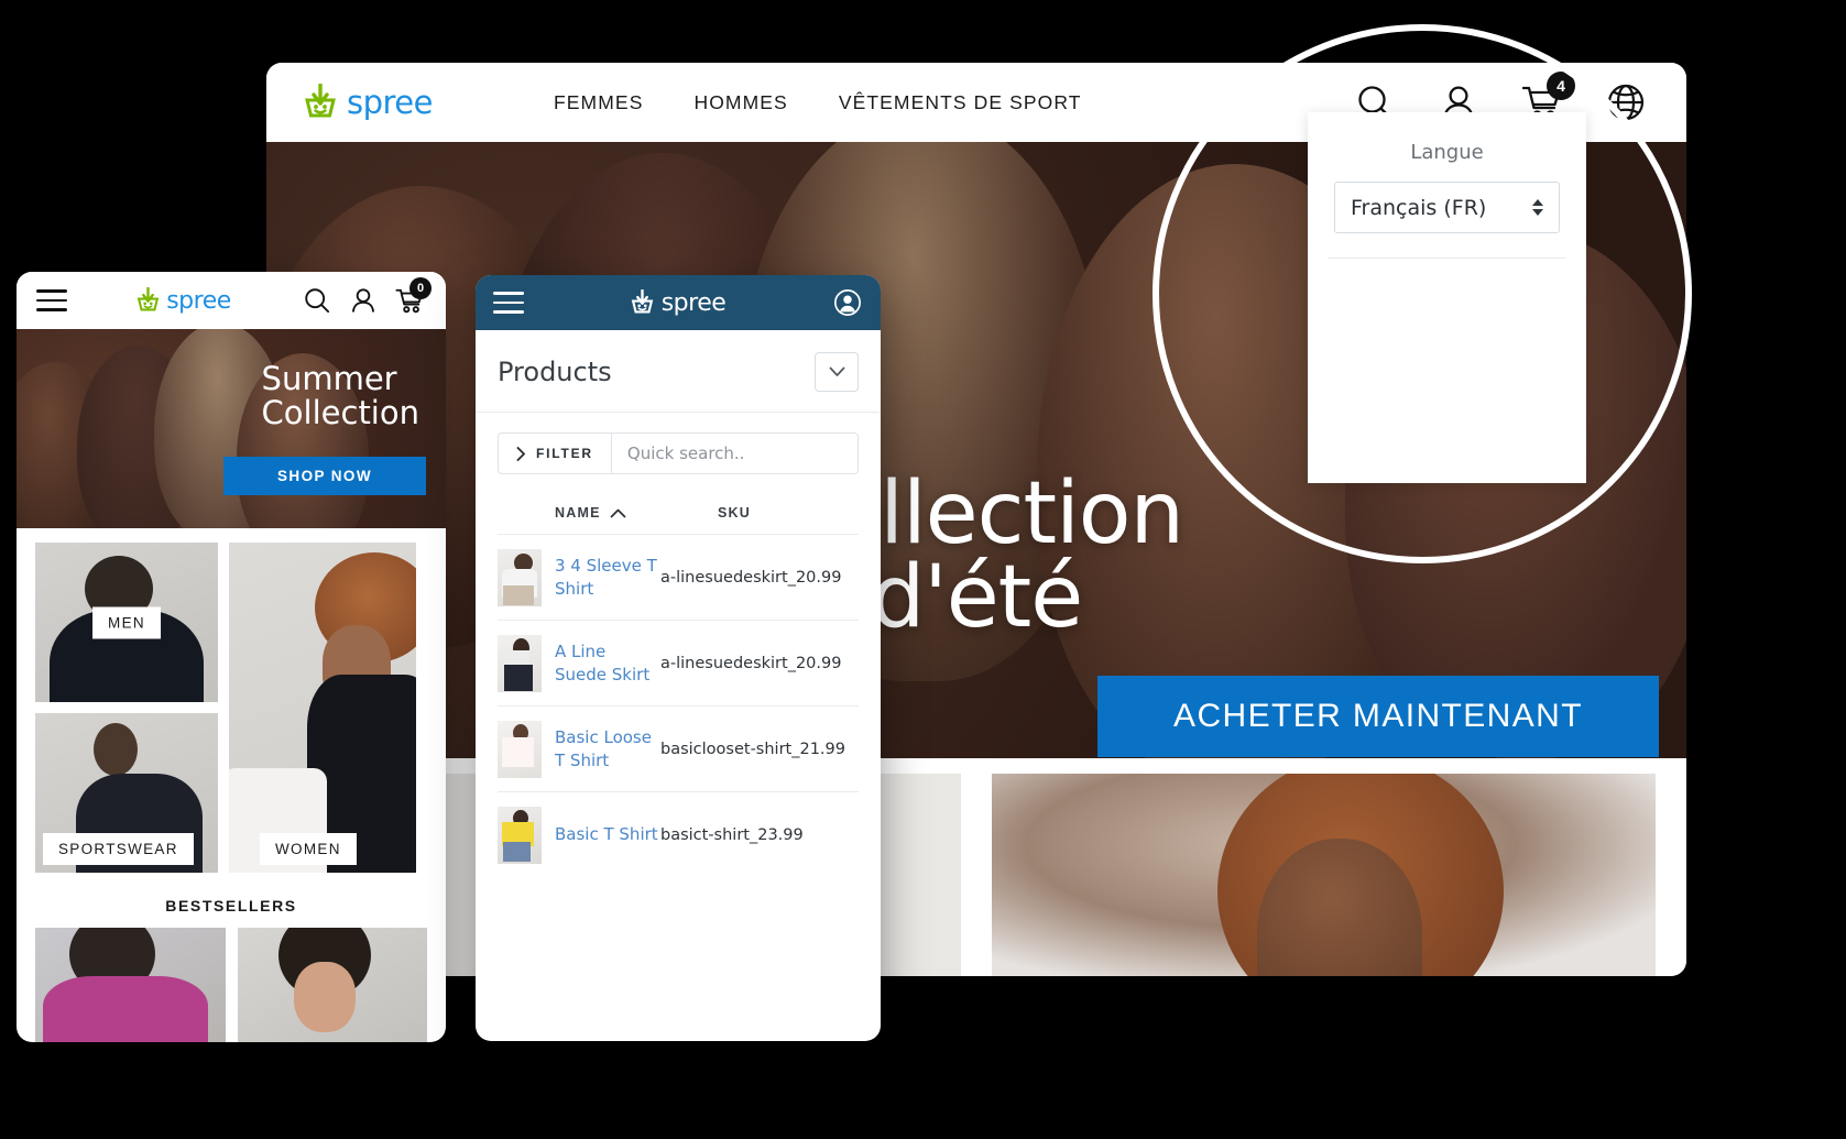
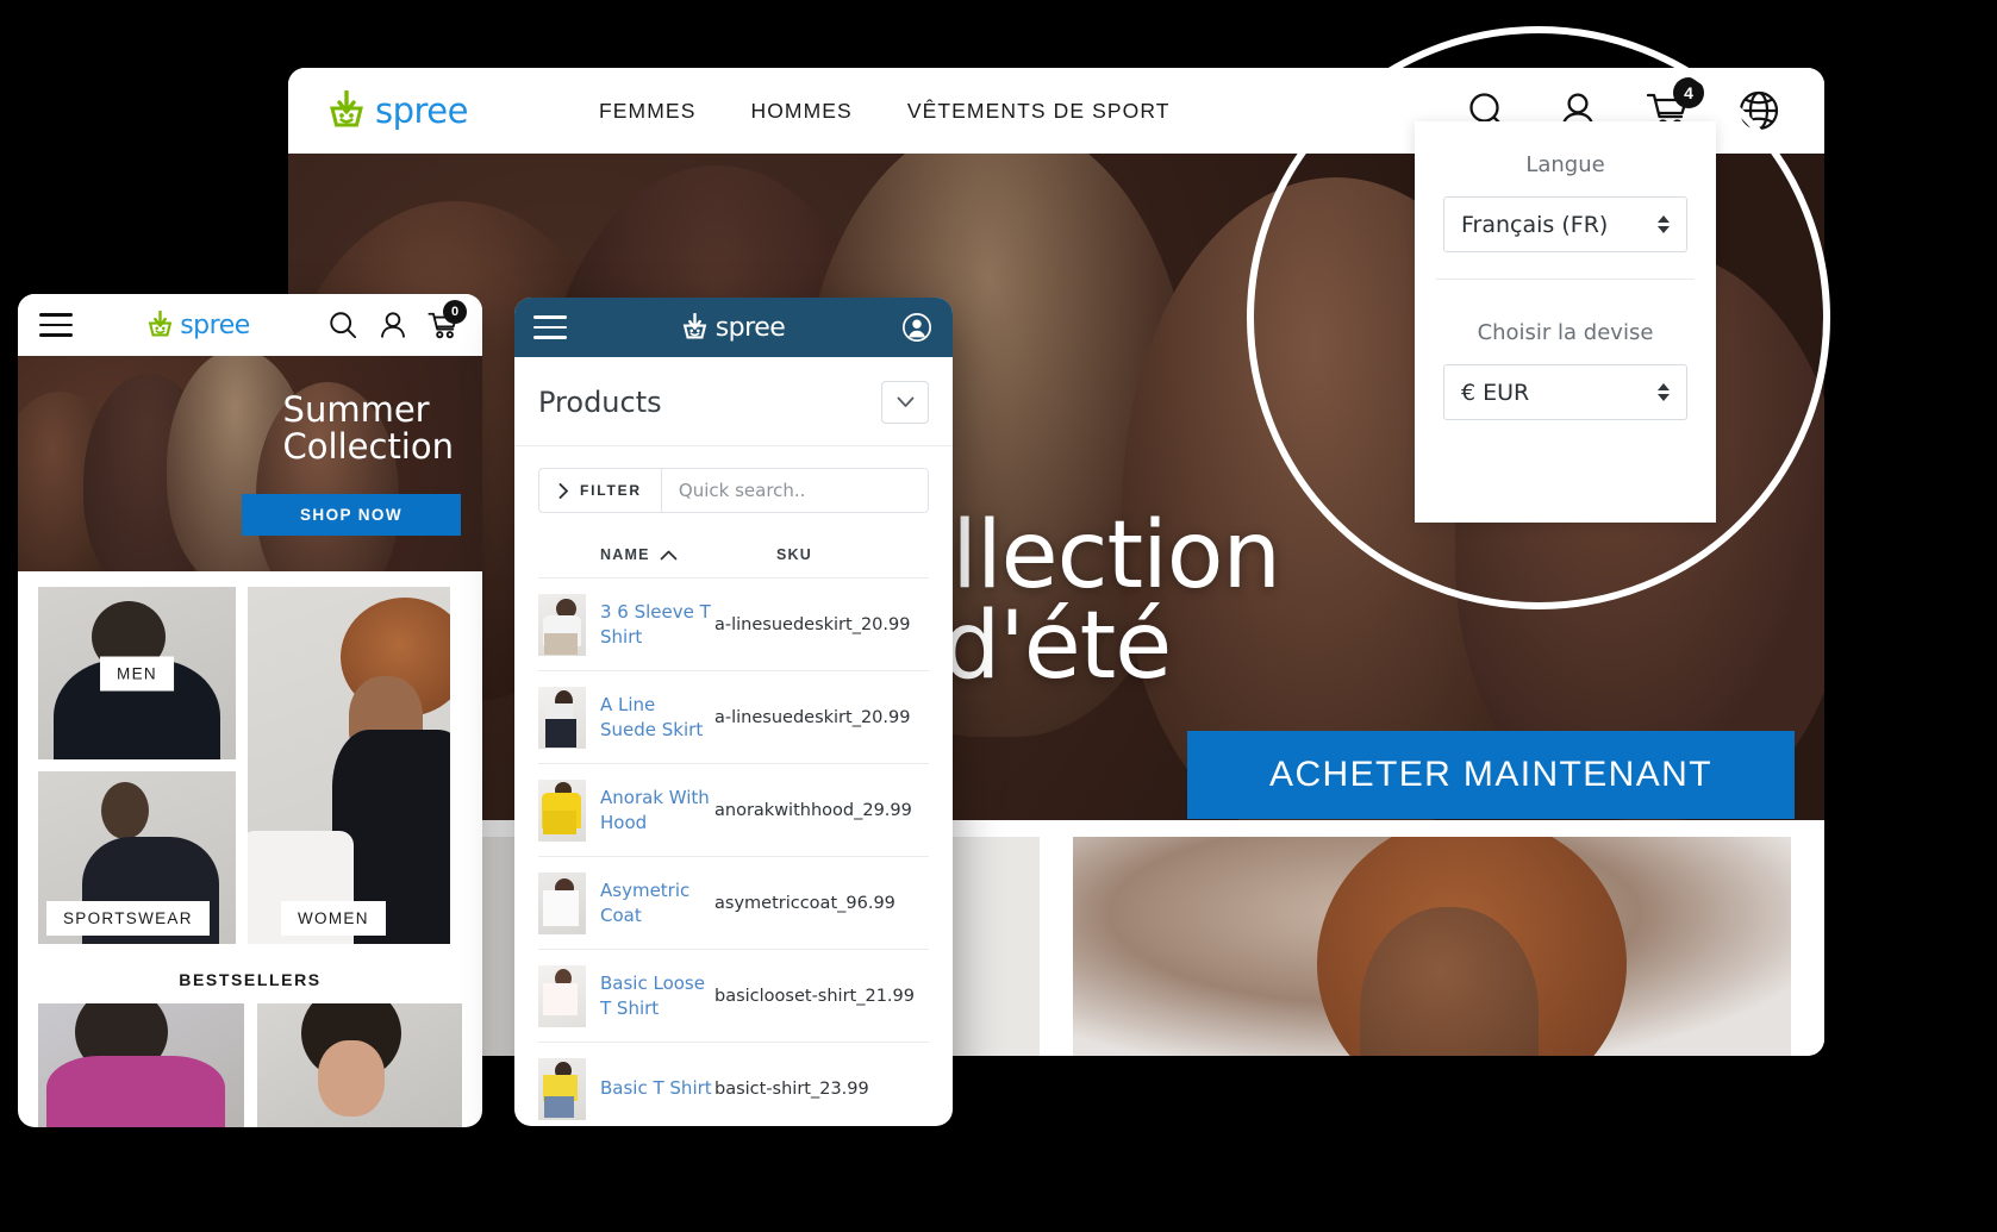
  spree
  FEMMES
  HOMMES
  VÊTEMENTS DE SPORT
  4
  llection
  d'été
  ACHETER MAINTENANT
  Langue
  Français (FR)
+ Choisir la devise
+ € EUR
  spree
  0
  Summer
  Collection
  SHOP NOW
  MEN
  SPORTSWEAR
  WOMEN
  BESTSELLERS
  spree
  Products
  FILTER
  Quick search..
  NAME
  SKU
- 3 4 Sleeve T Shirt
+ 3 6 Sleeve T Shirt
  a-linesuedeskirt_20.99
  A Line Suede Skirt
  a-linesuedeskirt_20.99
+ Anorak With Hood
+ anorakwithhood_29.99
+ Asymetric Coat
+ asymetriccoat_96.99
  Basic Loose T Shirt
  basiclooset-shirt_21.99
  Basic T Shirt
  basict-shirt_23.99
